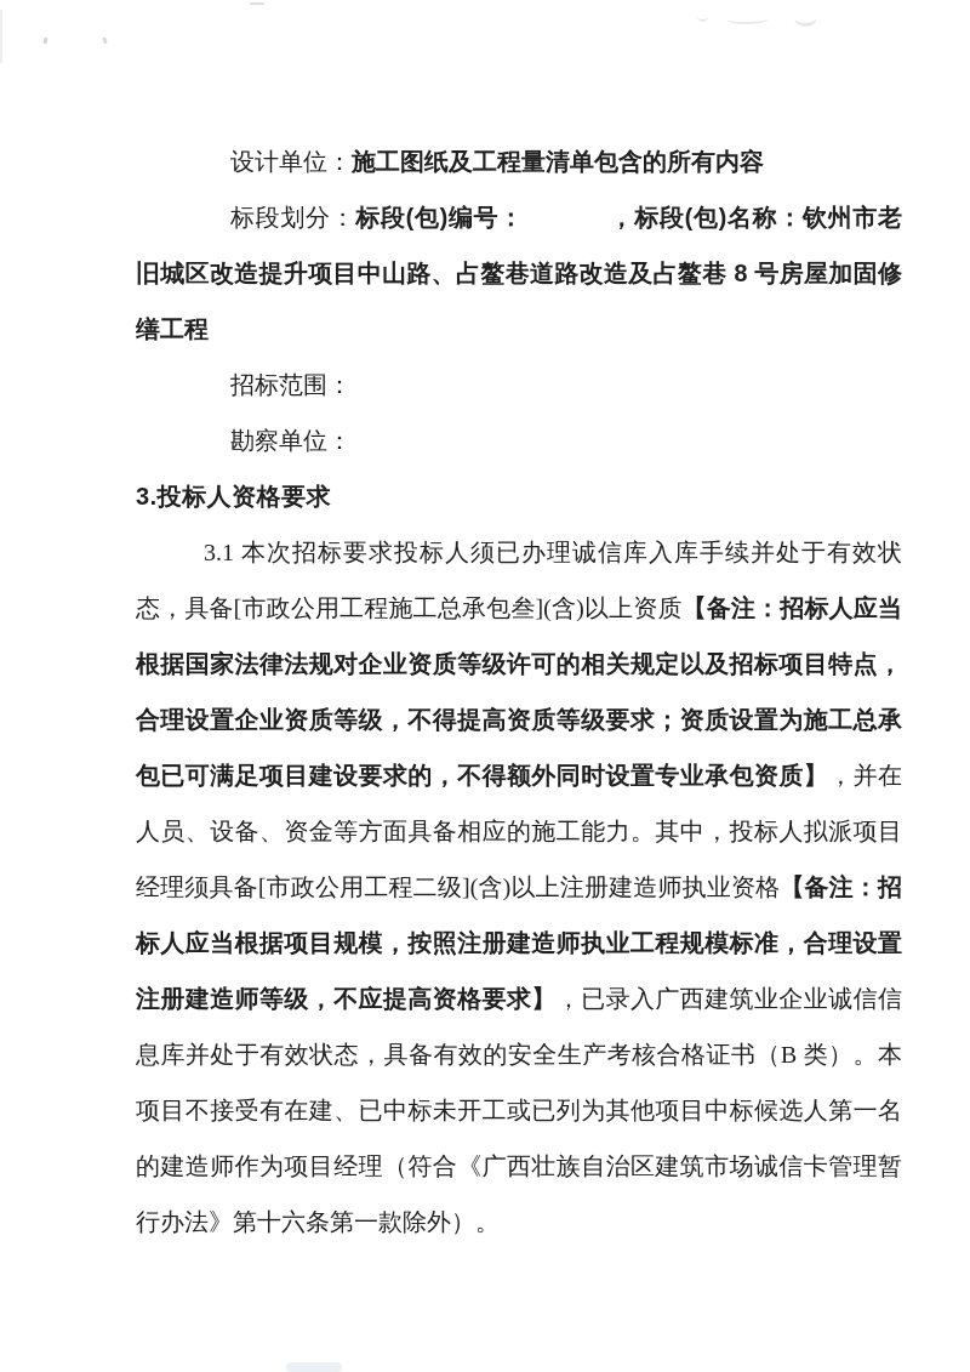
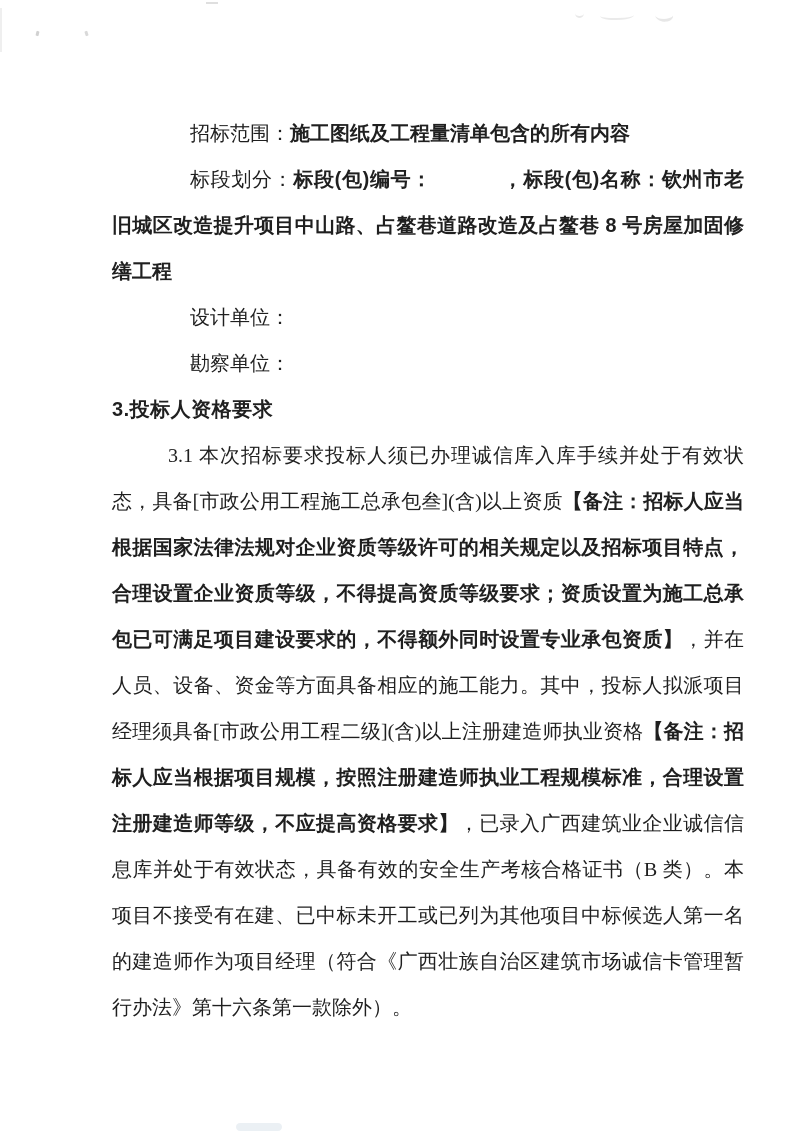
- 设计单位：施工图纸及工程量清单包含的所有内容
+ 招标范围：施工图纸及工程量清单包含的所有内容
  标段划分：标段(包)编号： ，标段(包)名称：钦州市老旧城区改造提升项目中山路、占鳌巷道路改造及占鳌巷 8 号房屋加固修缮工程
- 招标范围：
+ 设计单位：
  勘察单位：
  3.投标人资格要求
  3.1 本次招标要求投标人须已办理诚信库入库手续并处于有效状态，具备[市政公用工程施工总承包叁](含)以上资质【备注：招标人应当根据国家法律法规对企业资质等级许可的相关规定以及招标项目特点，合理设置企业资质等级，不得提高资质等级要求；资质设置为施工总承包已可满足项目建设要求的，不得额外同时设置专业承包资质】，并在人员、设备、资金等方面具备相应的施工能力。其中，投标人拟派项目经理须具备[市政公用工程二级](含)以上注册建造师执业资格【备注：招标人应当根据项目规模，按照注册建造师执业工程规模标准，合理设置注册建造师等级，不应提高资格要求】，已录入广西建筑业企业诚信信息库并处于有效状态，具备有效的安全生产考核合格证书（B 类）。本项目不接受有在建、已中标未开工或已列为其他项目中标候选人第一名的建造师作为项目经理（符合《广西壮族自治区建筑市场诚信卡管理暂行办法》第十六条第一款除外）。
